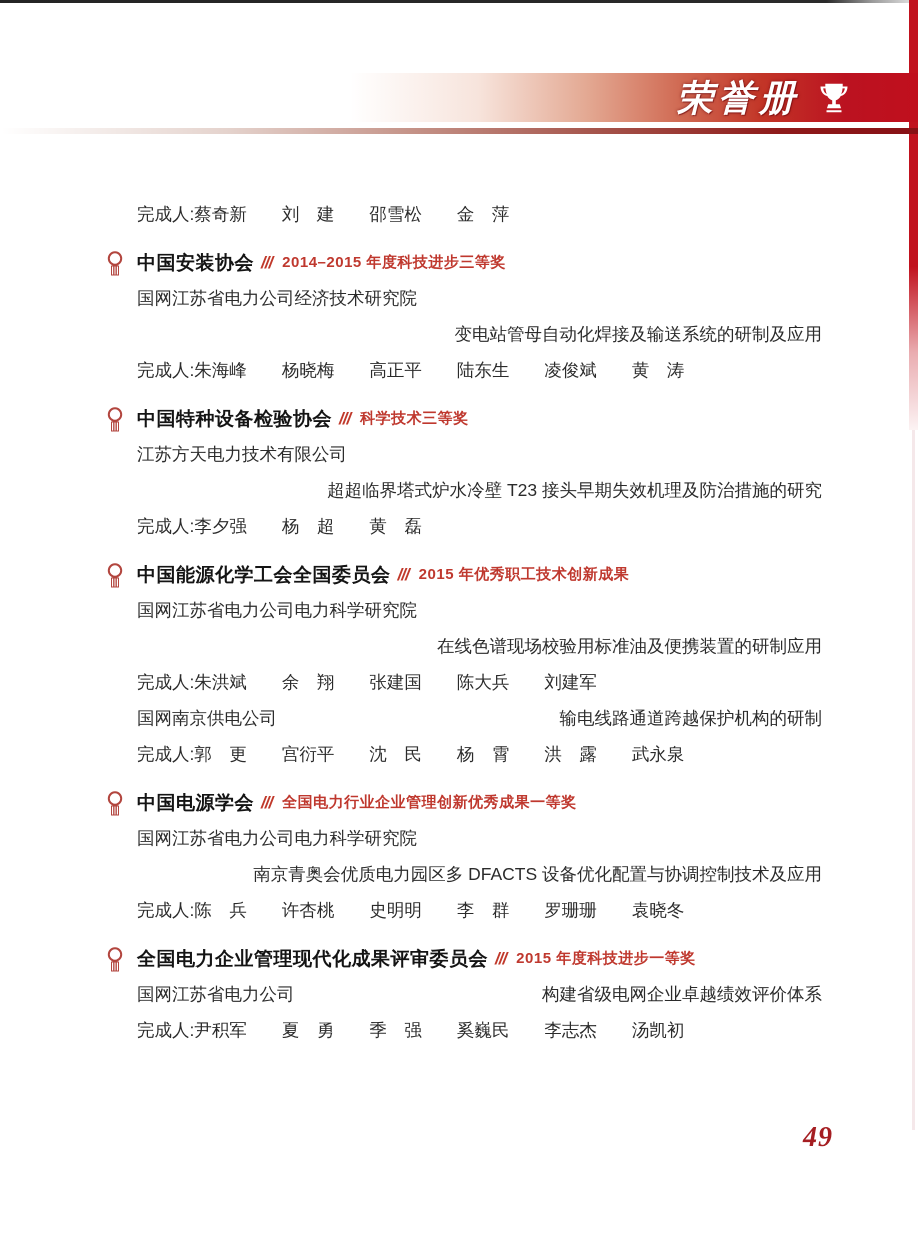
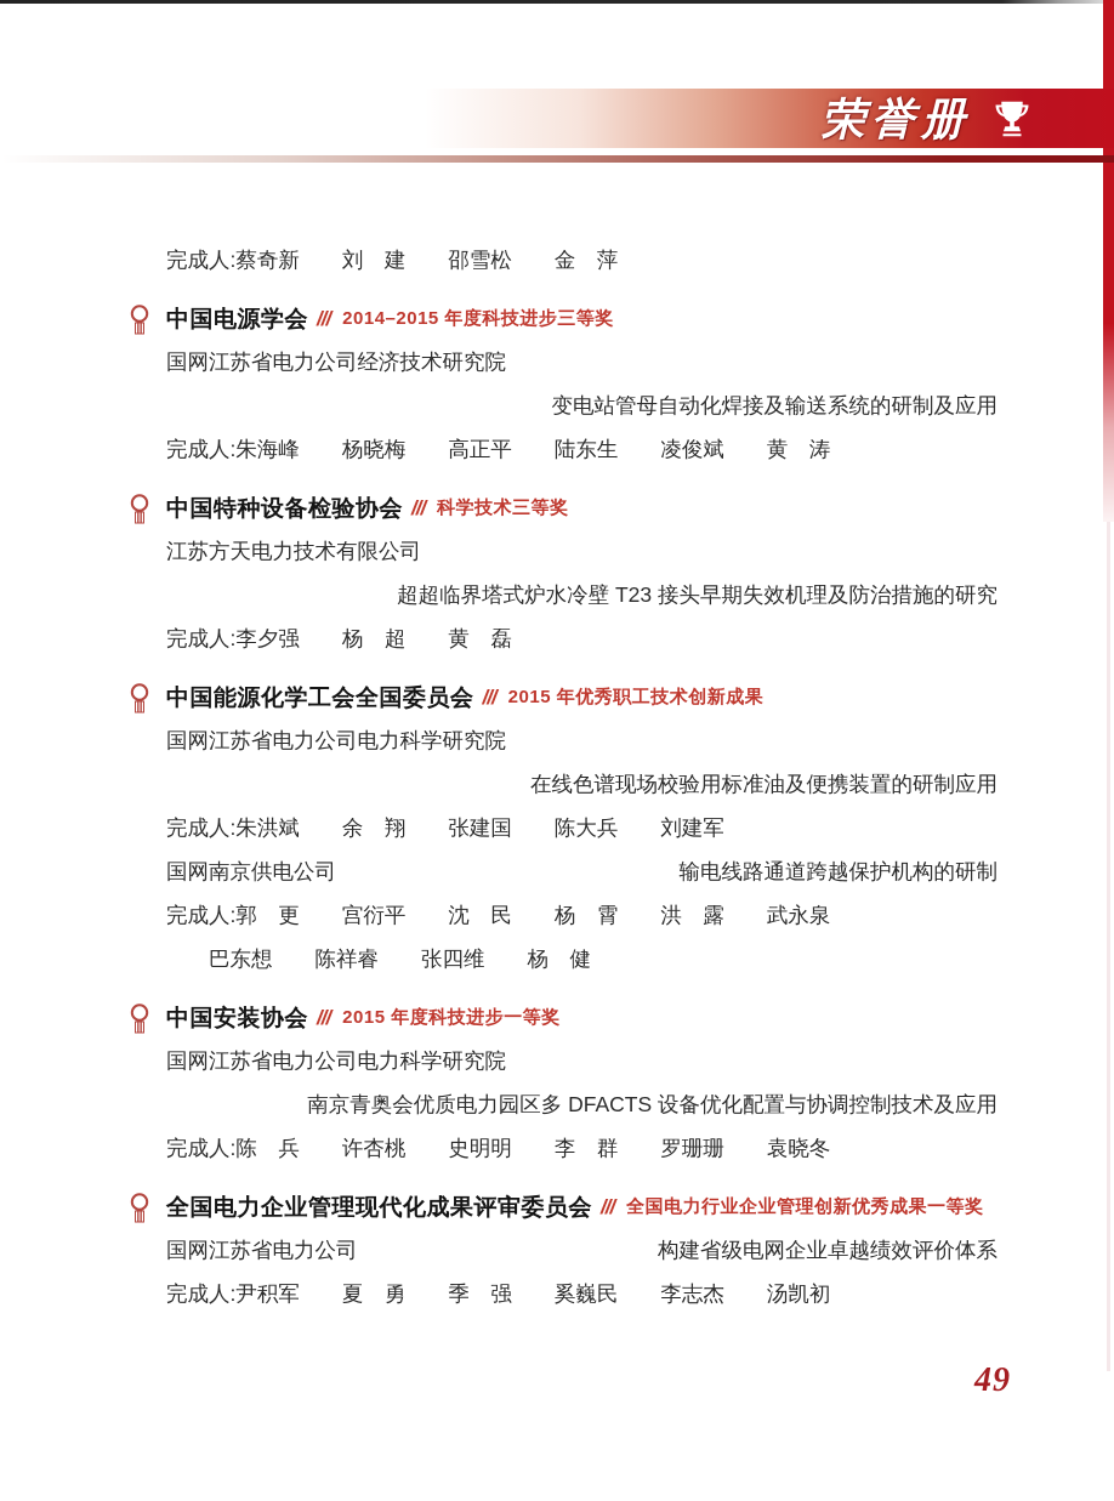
  荣誉册
  完成人:蔡奇新 刘 建 邵雪松 金 萍
- 中国安装协会
+ 中国电源学会
  ///
  2014–2015 年度科技进步三等奖
  国网江苏省电力公司经济技术研究院
  变电站管母自动化焊接及输送系统的研制及应用
  完成人:朱海峰 杨晓梅 高正平 陆东生 凌俊斌 黄 涛
  中国特种设备检验协会
  ///
  科学技术三等奖
  江苏方天电力技术有限公司
  超超临界塔式炉水冷壁 T23 接头早期失效机理及防治措施的研究
  完成人:李夕强 杨 超 黄 磊
  中国能源化学工会全国委员会
  ///
  2015 年优秀职工技术创新成果
  国网江苏省电力公司电力科学研究院
  在线色谱现场校验用标准油及便携装置的研制应用
  完成人:朱洪斌 余 翔 张建国 陈大兵 刘建军
  国网南京供电公司
  输电线路通道跨越保护机构的研制
  完成人:郭 更 宫衍平 沈 民 杨 霄 洪 露 武永泉
+ 巴东想 陈祥睿 张四维 杨 健
- 中国电源学会
+ 中国安装协会
  ///
- 全国电力行业企业管理创新优秀成果一等奖
+ 2015 年度科技进步一等奖
  国网江苏省电力公司电力科学研究院
  南京青奥会优质电力园区多 DFACTS 设备优化配置与协调控制技术及应用
  完成人:陈 兵 许杏桃 史明明 李 群 罗珊珊 袁晓冬
  全国电力企业管理现代化成果评审委员会
  ///
- 2015 年度科技进步一等奖
+ 全国电力行业企业管理创新优秀成果一等奖
  国网江苏省电力公司
  构建省级电网企业卓越绩效评价体系
  完成人:尹积军 夏 勇 季 强 奚巍民 李志杰 汤凯初
  49
